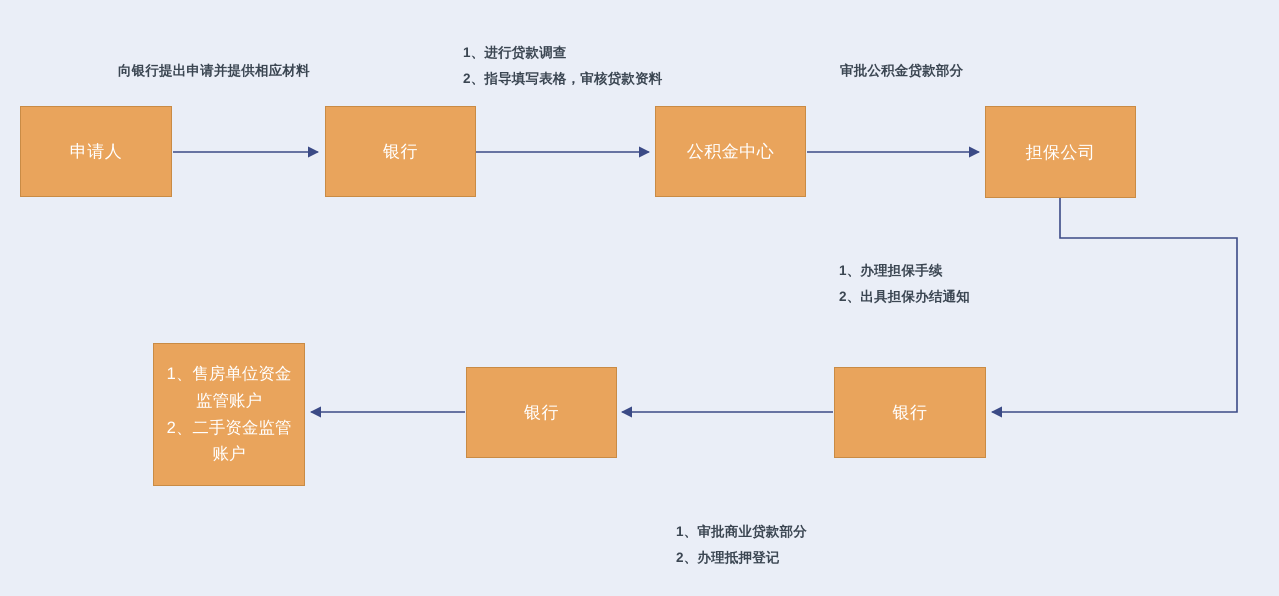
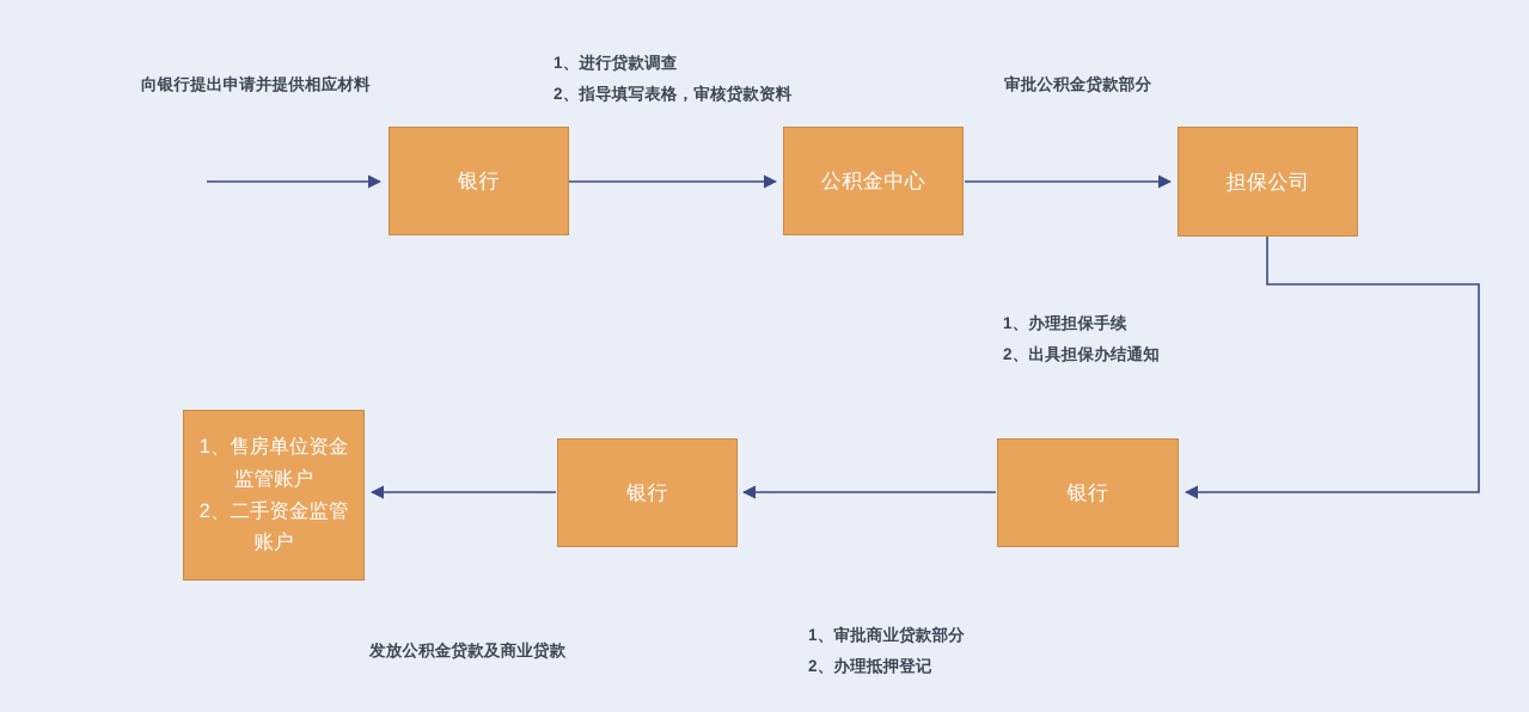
- 申请人
  银行
  公积金中心
  担保公司
  银行
  银行
  1、售房单位资金监管账户
  2、二手资金监管账户
  向银行提出申请并提供相应材料
  1、进行贷款调查
  2、指导填写表格，审核贷款资料
  审批公积金贷款部分
  1、办理担保手续
  2、出具担保办结通知
  1、审批商业贷款部分
  2、办理抵押登记
+ 发放公积金贷款及商业贷款
